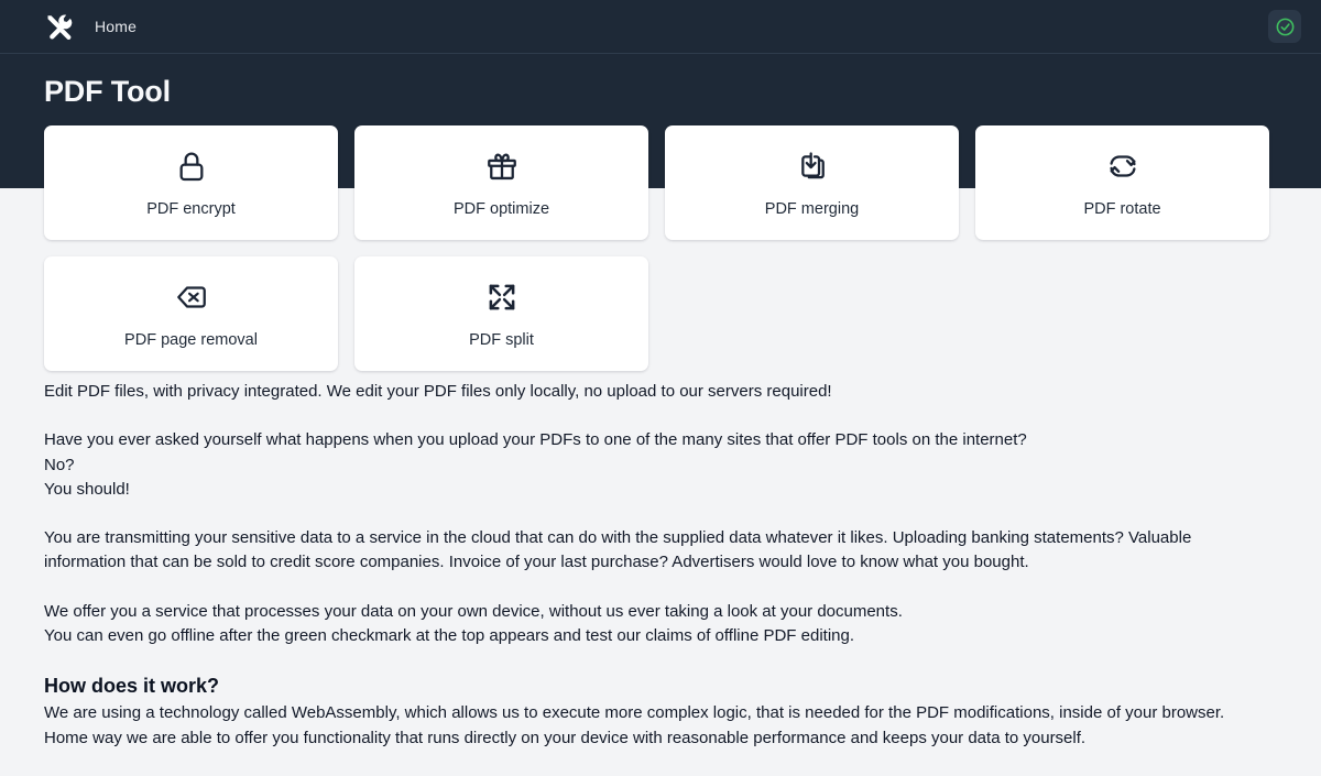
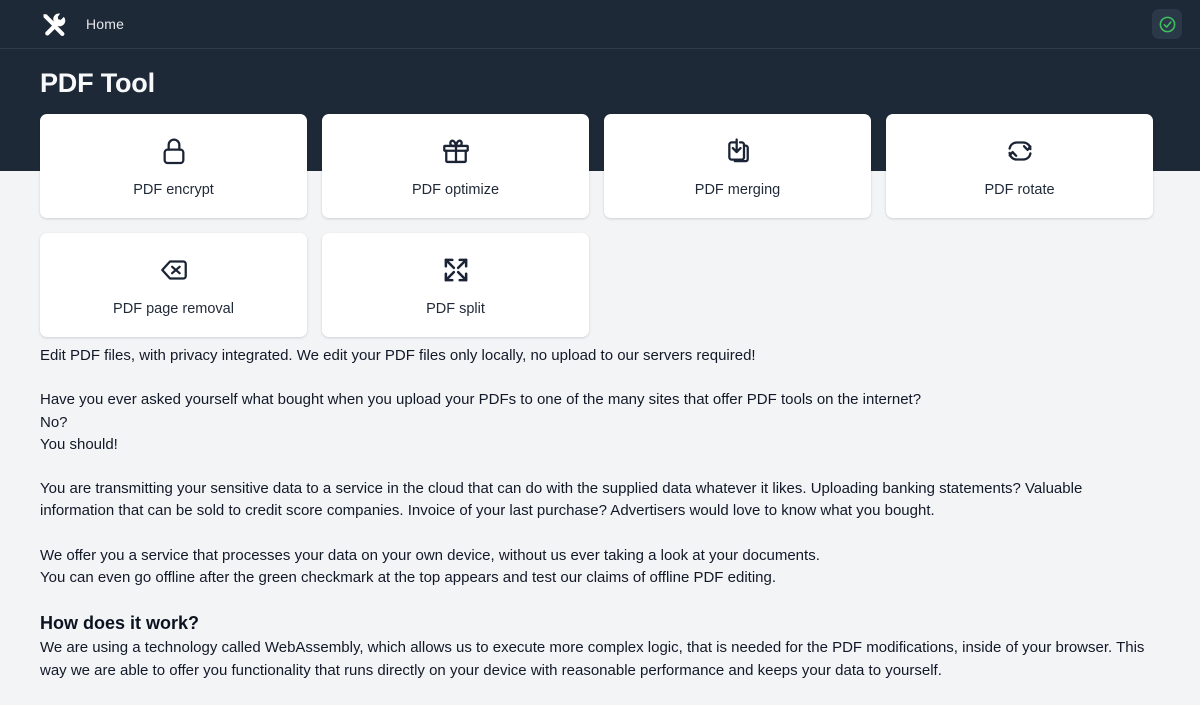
  Home
  PDF Tool
  PDF encrypt
  PDF optimize
  PDF merging
  PDF rotate
  PDF page removal
  PDF split
  Edit PDF files, with privacy integrated. We edit your PDF files only locally, no upload to our servers required!
- Have you ever asked yourself what happens when you upload your PDFs to one of the many sites that offer PDF tools on the internet?
+ Have you ever asked yourself what bought when you upload your PDFs to one of the many sites that offer PDF tools on the internet?
  No?
  You should!
  You are transmitting your sensitive data to a service in the cloud that can do with the supplied data whatever it likes. Uploading banking statements? Valuable information that can be sold to credit score companies. Invoice of your last purchase? Advertisers would love to know what you bought.
  We offer you a service that processes your data on your own device, without us ever taking a look at your documents.
  You can even go offline after the green checkmark at the top appears and test our claims of offline PDF editing.
  How does it work?
- We are using a technology called WebAssembly, which allows us to execute more complex logic, that is needed for the PDF modifications, inside of your browser. Home way we are able to offer you functionality that runs directly on your device with reasonable performance and keeps your data to yourself.
+ We are using a technology called WebAssembly, which allows us to execute more complex logic, that is needed for the PDF modifications, inside of your browser. This way we are able to offer you functionality that runs directly on your device with reasonable performance and keeps your data to yourself.
